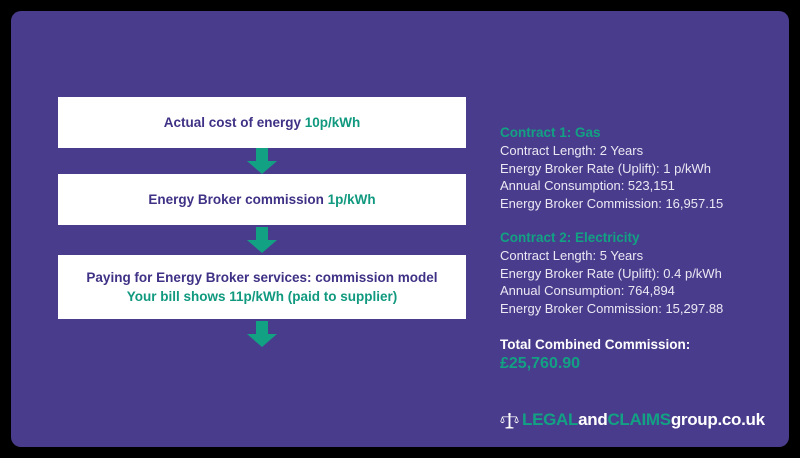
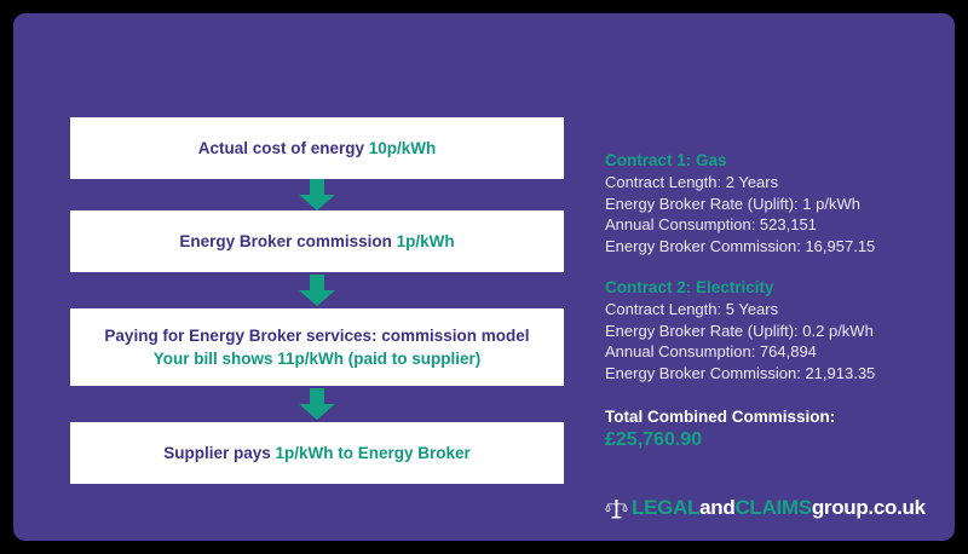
  Actual cost of energy 10p/kWh
  Energy Broker commission 1p/kWh
  Paying for Energy Broker services: commission model
  Your bill shows 11p/kWh (paid to supplier)
+ Supplier pays 1p/kWh to Energy Broker
  Contract 1: Gas
  Contract Length: 2 Years
  Energy Broker Rate (Uplift): 1 p/kWh
  Annual Consumption: 523,151
  Energy Broker Commission: 16,957.15
  Contract 2: Electricity
  Contract Length: 5 Years
- Energy Broker Rate (Uplift): 0.4 p/kWh
+ Energy Broker Rate (Uplift): 0.2 p/kWh
  Annual Consumption: 764,894
- Energy Broker Commission: 15,297.88
+ Energy Broker Commission: 21,913.35
  Total Combined Commission:
  £25,760.90
  LEGALandCLAIMSgroup.co.uk
